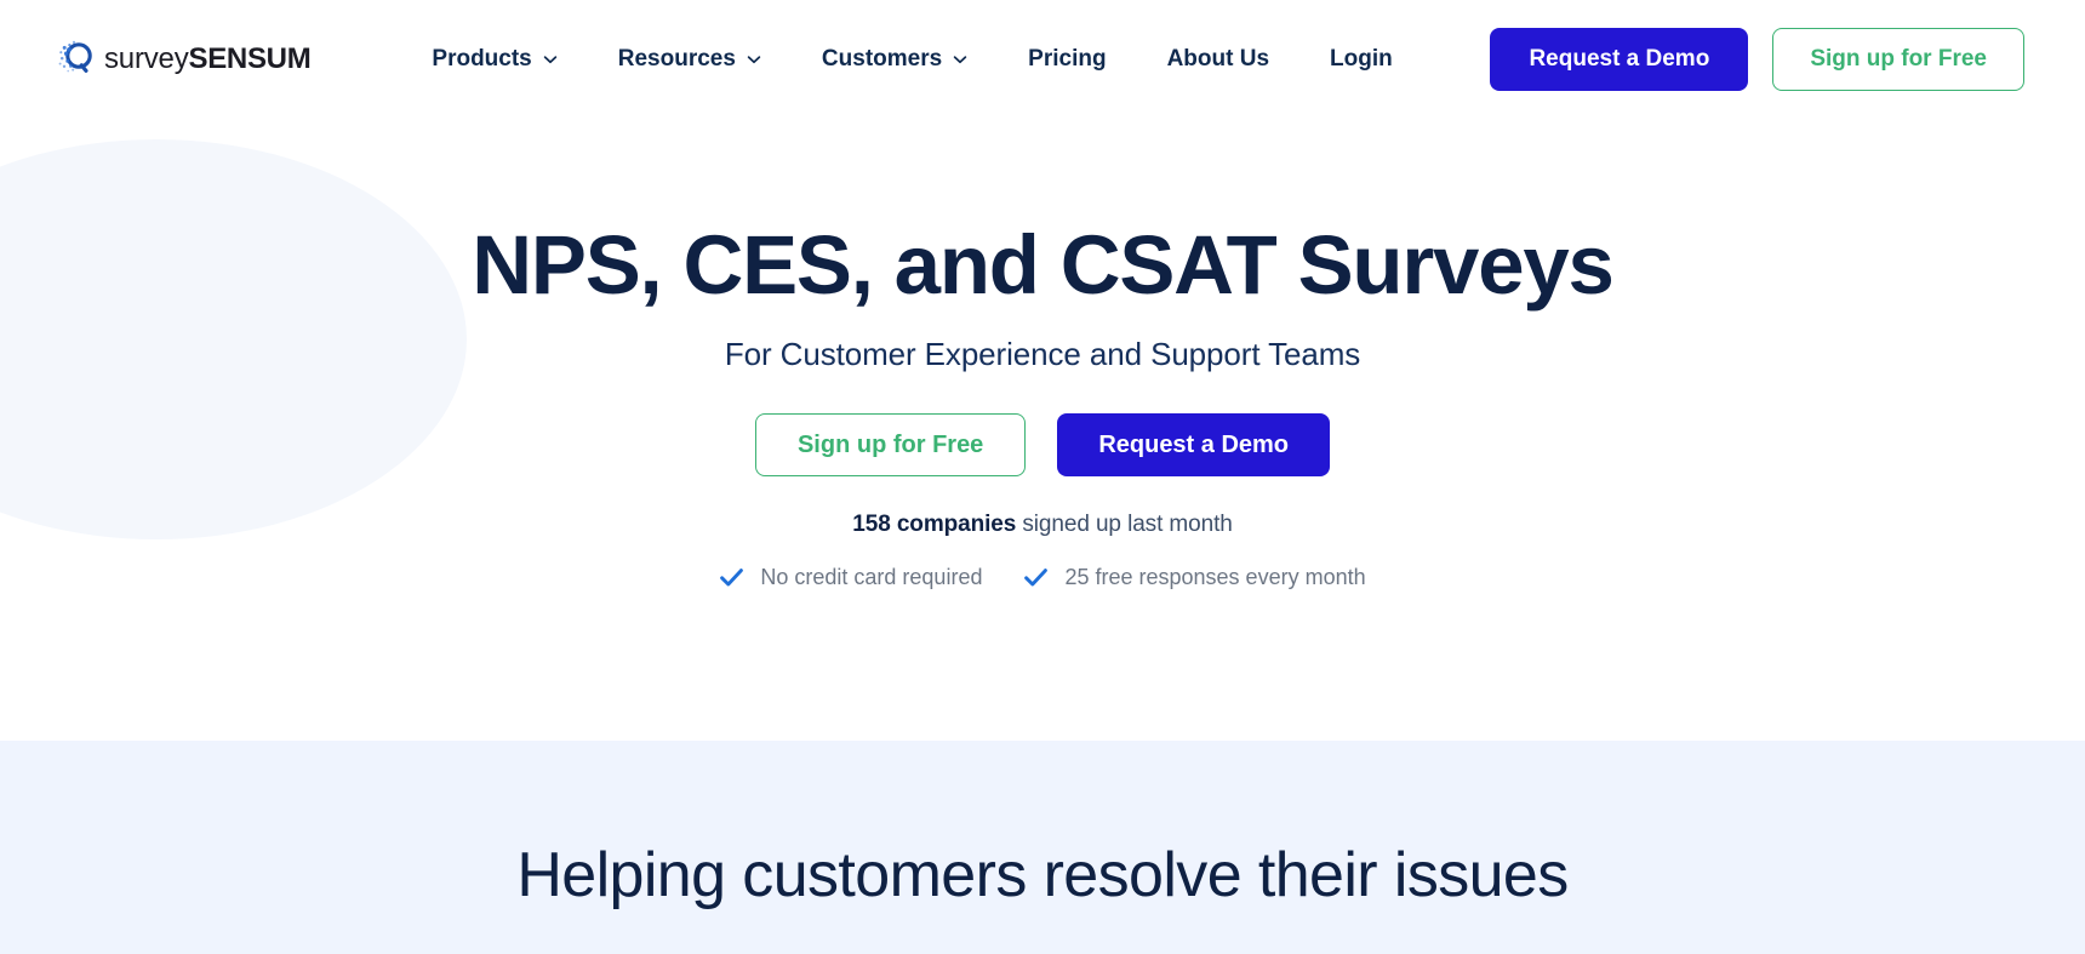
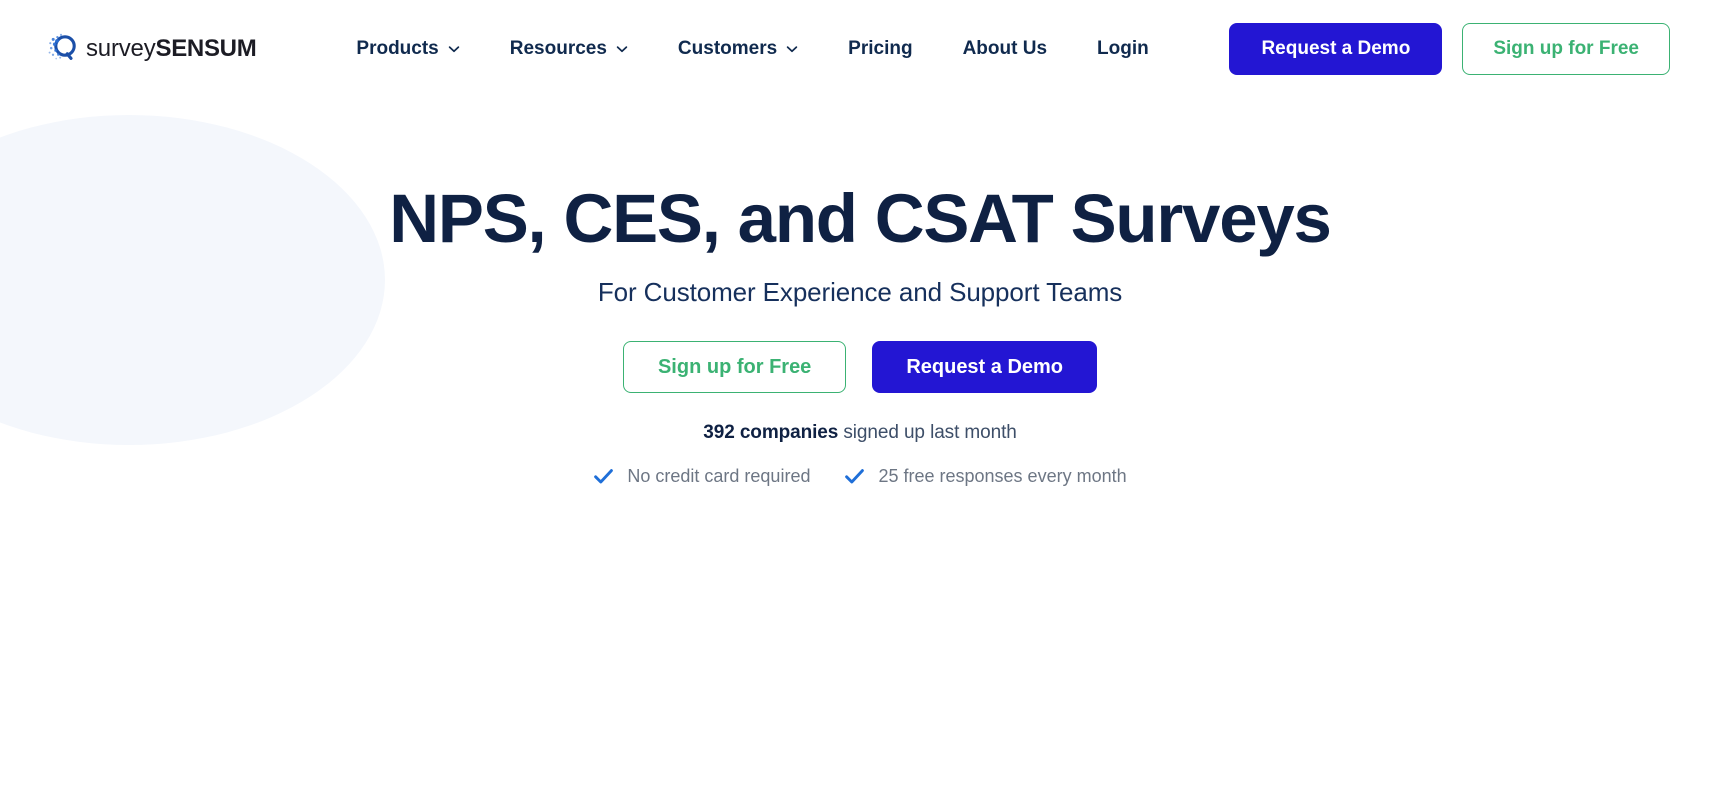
  surveySENSUM
  Products
  Resources
  Customers
  Pricing
  About Us
  Login
  Request a Demo
  Sign up for Free
  NPS, CES, and CSAT Surveys
  For Customer Experience and Support Teams
  Sign up for Free
  Request a Demo
- 158 companies signed up last month
+ 392 companies signed up last month
  No credit card required
  25 free responses every month
- Helping customers resolve their issues
